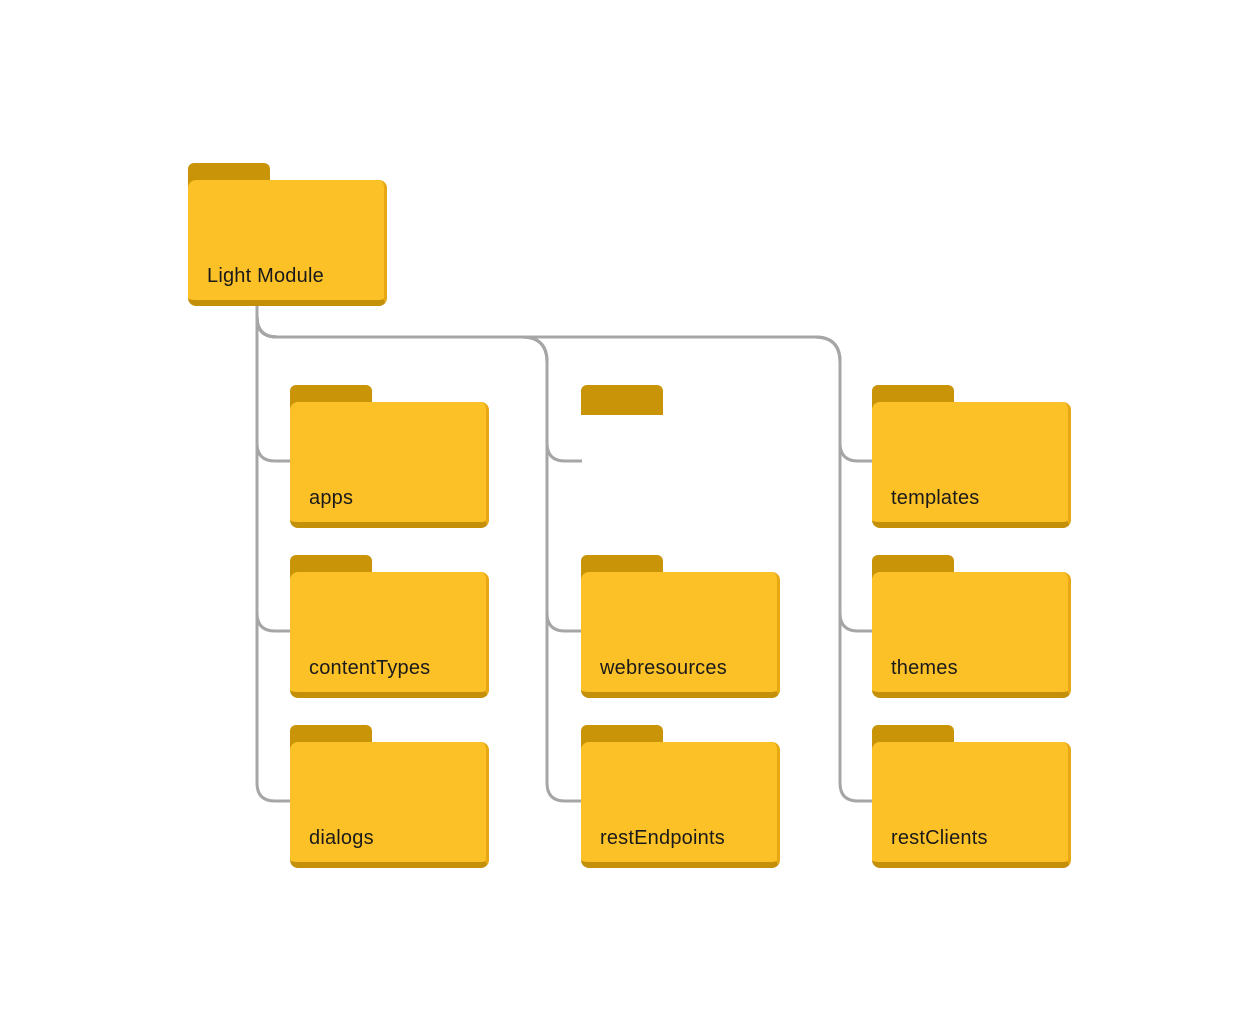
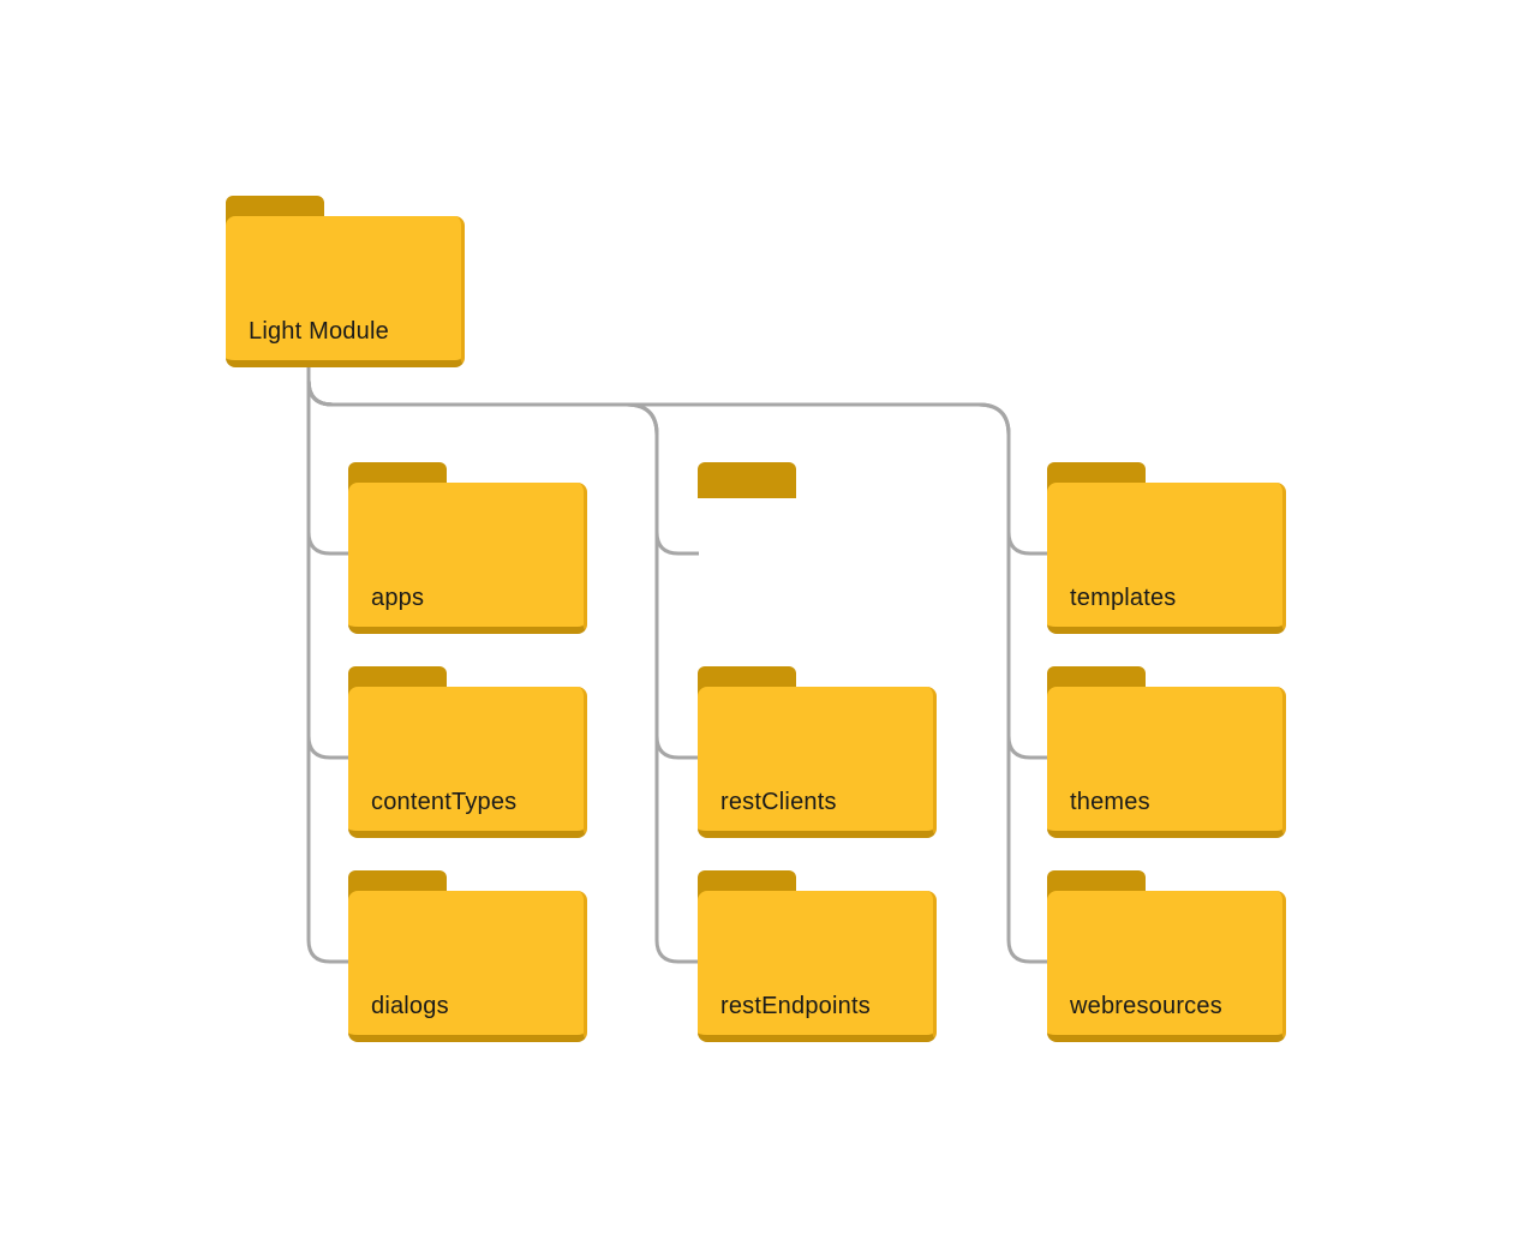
  Light Module
  apps
  contentTypes
  dialogs
- webresources
+ restClients
  restEndpoints
  templates
  themes
- restClients
+ webresources
